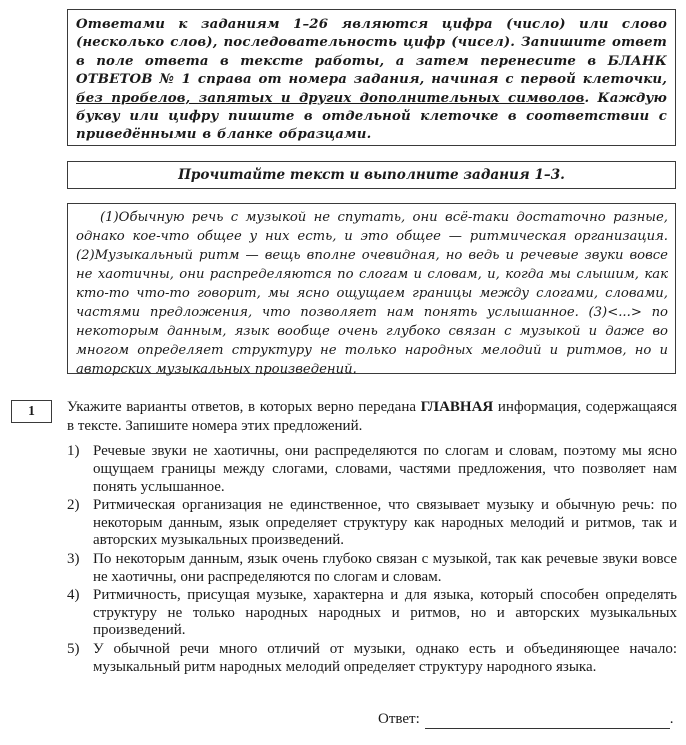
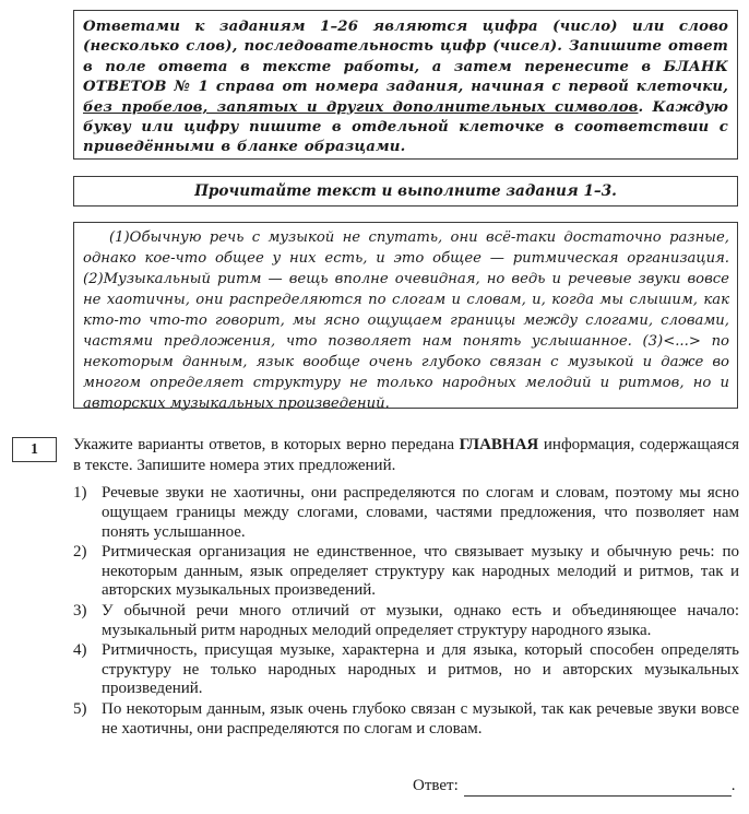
  Ответами к заданиям 1–26 являются цифра (число) или слово (несколько слов), последовательность цифр (чисел). Запишите ответ в поле ответа в тексте работы, а затем перенесите в БЛАНК ОТВЕТОВ № 1 справа от номера задания, начиная с первой клеточки, без пробелов, запятых и других дополнительных символов. Каждую букву или цифру пишите в отдельной клеточке в соответствии с приведёнными в бланке образцами.
  Прочитайте текст и выполните задания 1–3.
  (1)Обычную речь с музыкой не спутать, они всё-таки достаточно разные, однако кое-что общее у них есть, и это общее — ритмическая организация. (2)Музыкальный ритм — вещь вполне очевидная, но ведь и речевые звуки вовсе не хаотичны, они распределяются по слогам и словам, и, когда мы слышим, как кто-то что-то говорит, мы ясно ощущаем границы между слогами, словами, частями предложения, что позволяет нам понять услышанное. (3)<...> по некоторым данным, язык вообще очень глубоко связан с музыкой и даже во многом определяет структуру не только народных мелодий и ритмов, но и авторских музыкальных произведений.
  1
  Укажите варианты ответов, в которых верно передана ГЛАВНАЯ информация, содержащаяся в тексте. Запишите номера этих предложений.
  1)
  Речевые звуки не хаотичны, они распределяются по слогам и словам, поэтому мы ясно ощущаем границы между слогами, словами, частями предложения, что позволяет нам понять услышанное.
  2)
  Ритмическая организация не единственное, что связывает музыку и обычную речь: по некоторым данным, язык определяет структуру как народных мелодий и ритмов, так и авторских музыкальных произведений.
  3)
- По некоторым данным, язык очень глубоко связан с музыкой, так как речевые звуки вовсе не хаотичны, они распределяются по слогам и словам.
+ У обычной речи много отличий от музыки, однако есть и объединяющее начало: музыкальный ритм народных мелодий определяет структуру народного языка.
  4)
  Ритмичность, присущая музыке, характерна и для языка, который способен определять структуру не только народных народных и ритмов, но и авторских музыкальных произведений.
  5)
- У обычной речи много отличий от музыки, однако есть и объединяющее начало: музыкальный ритм народных мелодий определяет структуру народного языка.
+ По некоторым данным, язык очень глубоко связан с музыкой, так как речевые звуки вовсе не хаотичны, они распределяются по слогам и словам.
  Ответ:
  .
